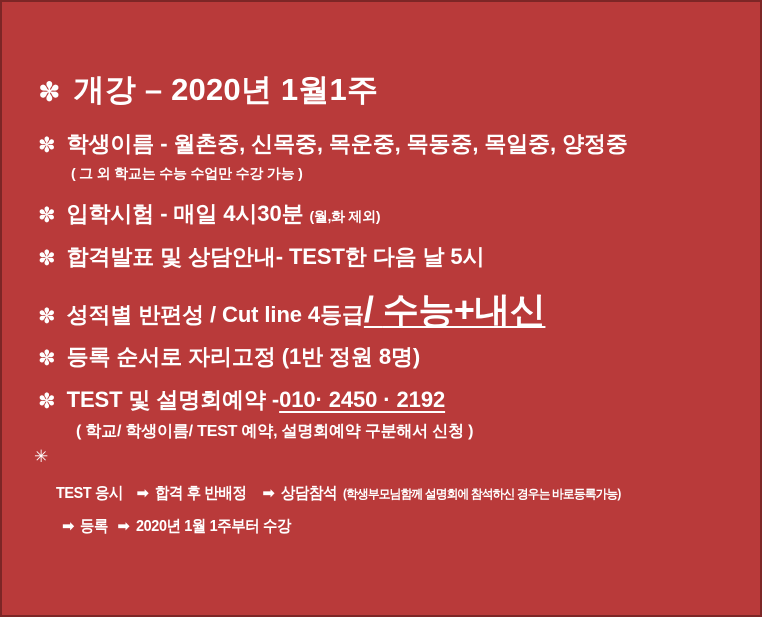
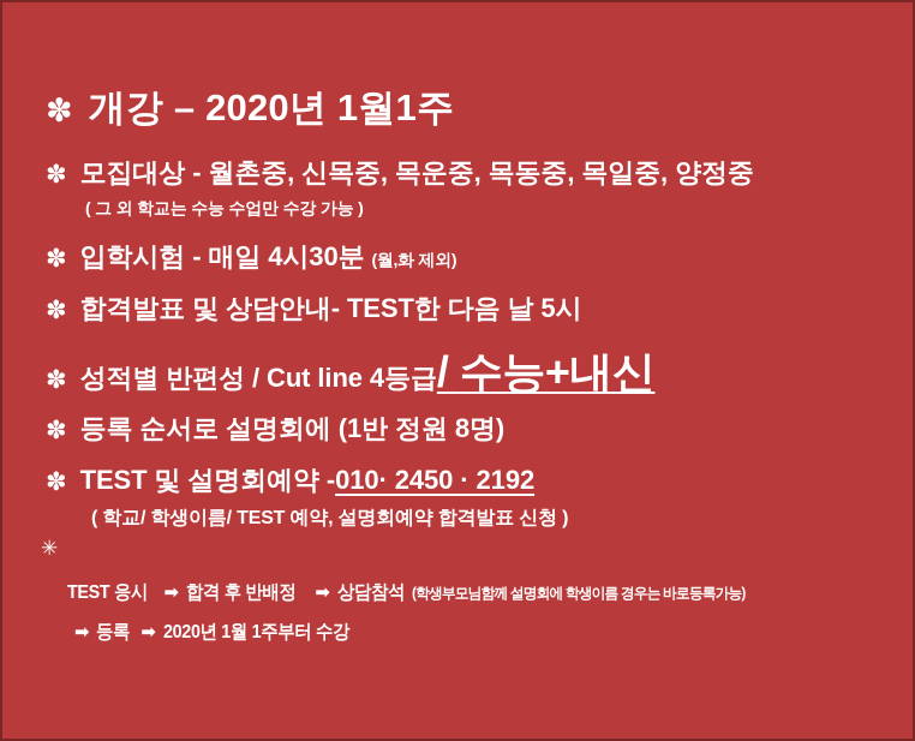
  ✽
  개강 – 2020년 1월1주
  ✽
- 학생이름 - 월촌중, 신목중, 목운중, 목동중, 목일중, 양정중
+ 모집대상 - 월촌중, 신목중, 목운중, 목동중, 목일중, 양정중
  ( 그 외 학교는 수능 수업만 수강 가능 )
  ✽
  입학시험 - 매일 4시30분
  (월,화 제외)
  ✽
  합격발표 및 상담안내- TEST한 다음 날 5시
  ✽
  성적별 반편성 / Cut line 4등급
  / 수능+내신
  ✽
- 등록 순서로 자리고정 (1반 정원 8명)
+ 등록 순서로 설명회에 (1반 정원 8명)
  ✽
  TEST 및 설명회예약 -
  010· 2450 · 2192
- ( 학교/ 학생이름/ TEST 예약, 설명회예약 구분해서 신청 )
+ ( 학교/ 학생이름/ TEST 예약, 설명회예약 합격발표 신청 )
  ✳
  TEST 응시
  ➡
  합격 후 반배정
  ➡
  상담참석
- (학생부모님함께 설명회에 참석하신 경우는 바로등록가능)
+ (학생부모님함께 설명회에 학생이름 경우는 바로등록가능)
  ➡
  등록
  ➡
  2020년 1월 1주부터 수강
